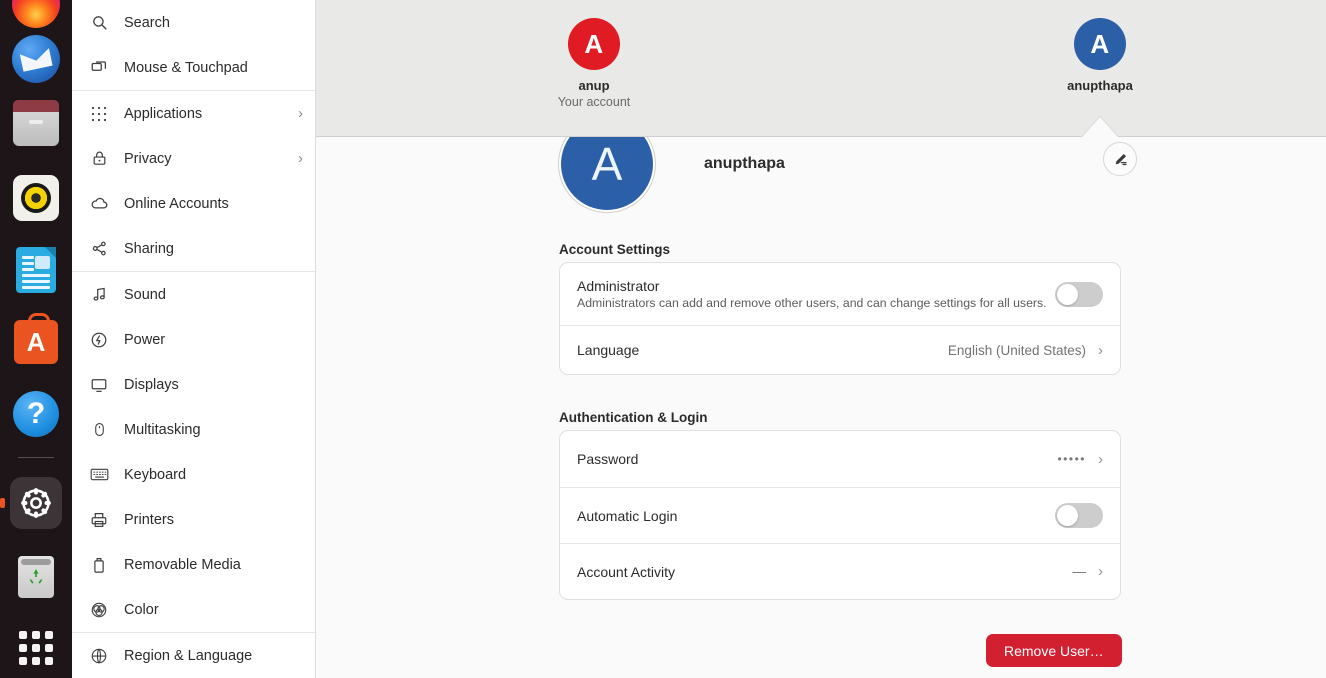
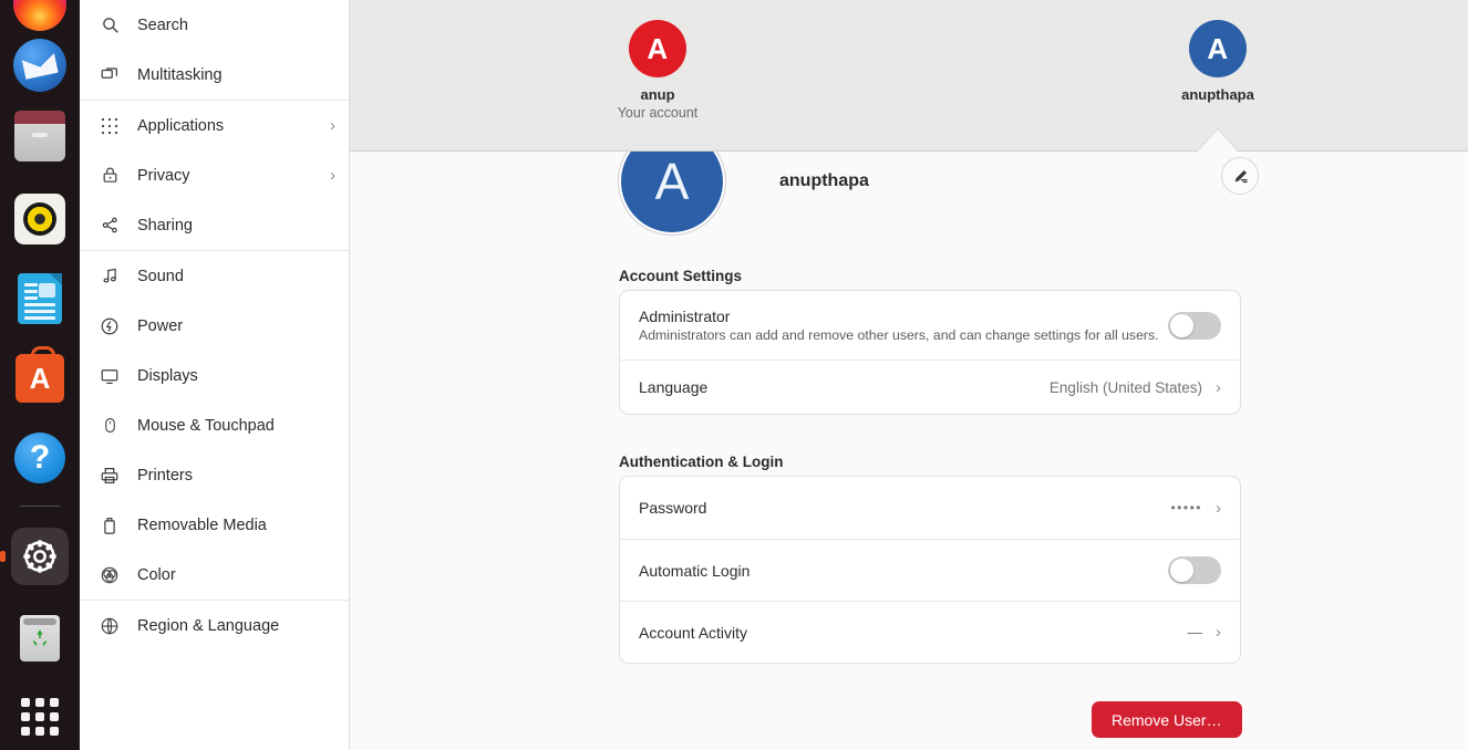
  A
  ?
  Search
- Mouse & Touchpad
+ Multitasking
  Applications
  ›
  Privacy
  ›
- Online Accounts
  Sharing
  Sound
  Power
  Displays
- Multitasking
+ Mouse & Touchpad
- Keyboard
  Printers
  Removable Media
  Color
  Region & Language
  A
  anup
  Your account
  A
  anupthapa
  A
  anupthapa
  Account Settings
  Administrator
  Administrators can add and remove other users, and can change settings for all users.
  Language
  English (United States)
  ›
  Authentication & Login
  Password
  •••••
  ›
  Automatic Login
  Account Activity
  —
  ›
  Remove User…
